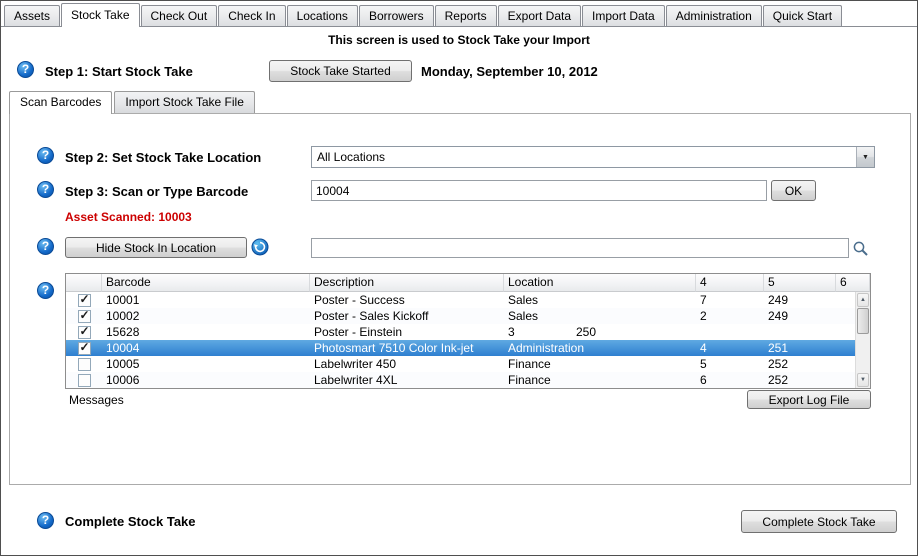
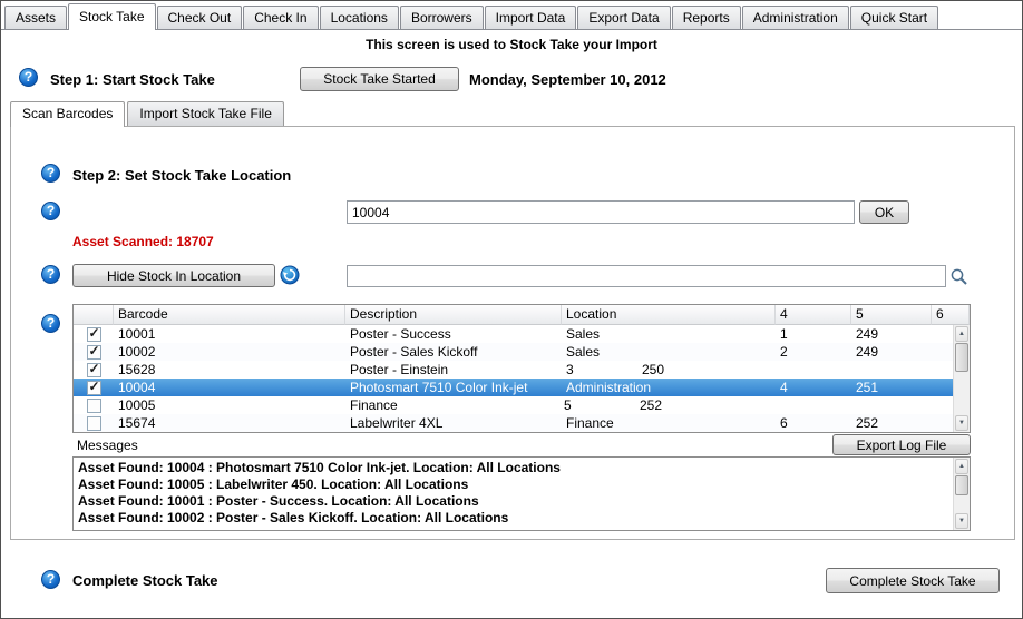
  Assets
  Stock Take
  Check Out
  Check In
  Locations
  Borrowers
- Reports
+ Import Data
  Export Data
- Import Data
+ Reports
  Administration
  Quick Start
  This screen is used to Stock Take your Import
  Step 1: Start Stock Take
  Stock Take Started
  Monday, September 10, 2012
  Scan Barcodes
  Import Stock Take File
  Step 2: Set Stock Take Location
- All Locations
- Step 3: Scan or Type Barcode
  10004
  OK
- Asset Scanned: 10003
+ Asset Scanned: 18707
  Hide Stock In Location
  Barcode
  Description
  Location
  4
  5
  6
  10001
  Poster - Success
  Sales
- 7
+ 1
  249
  10002
  Poster - Sales Kickoff
  Sales
  2
  249
  15628
  Poster - Einstein
  3
  250
  10004
  Photosmart 7510 Color Ink-jet
  Administration
  4
  251
  10005
- Labelwriter 450
  Finance
  5
  252
- 10006
+ 15674
  Labelwriter 4XL
  Finance
  6
  252
  Messages
  Export Log File
+ Asset Found: 10004 : Photosmart 7510 Color Ink-jet. Location: All Locations
+ Asset Found: 10005 : Labelwriter 450. Location: All Locations
+ Asset Found: 10001 : Poster - Success. Location: All Locations
+ Asset Found: 10002 : Poster - Sales Kickoff. Location: All Locations
  Complete Stock Take
  Complete Stock Take
